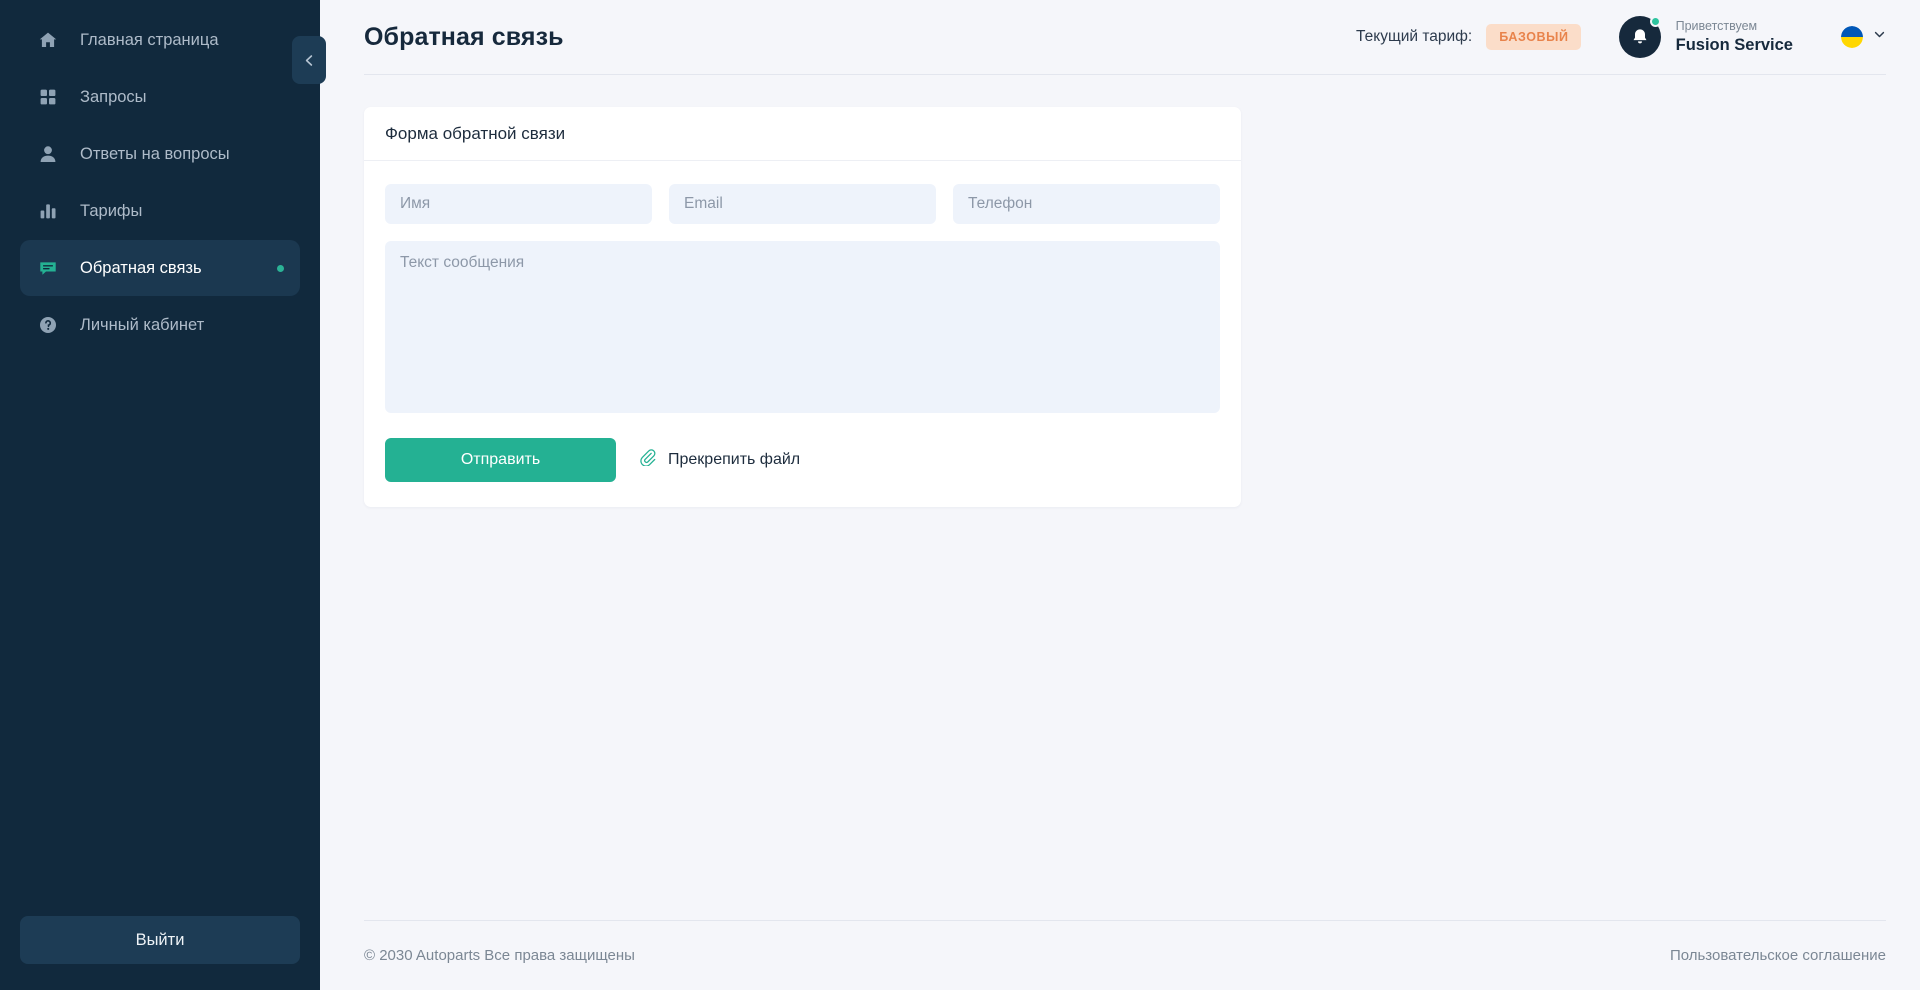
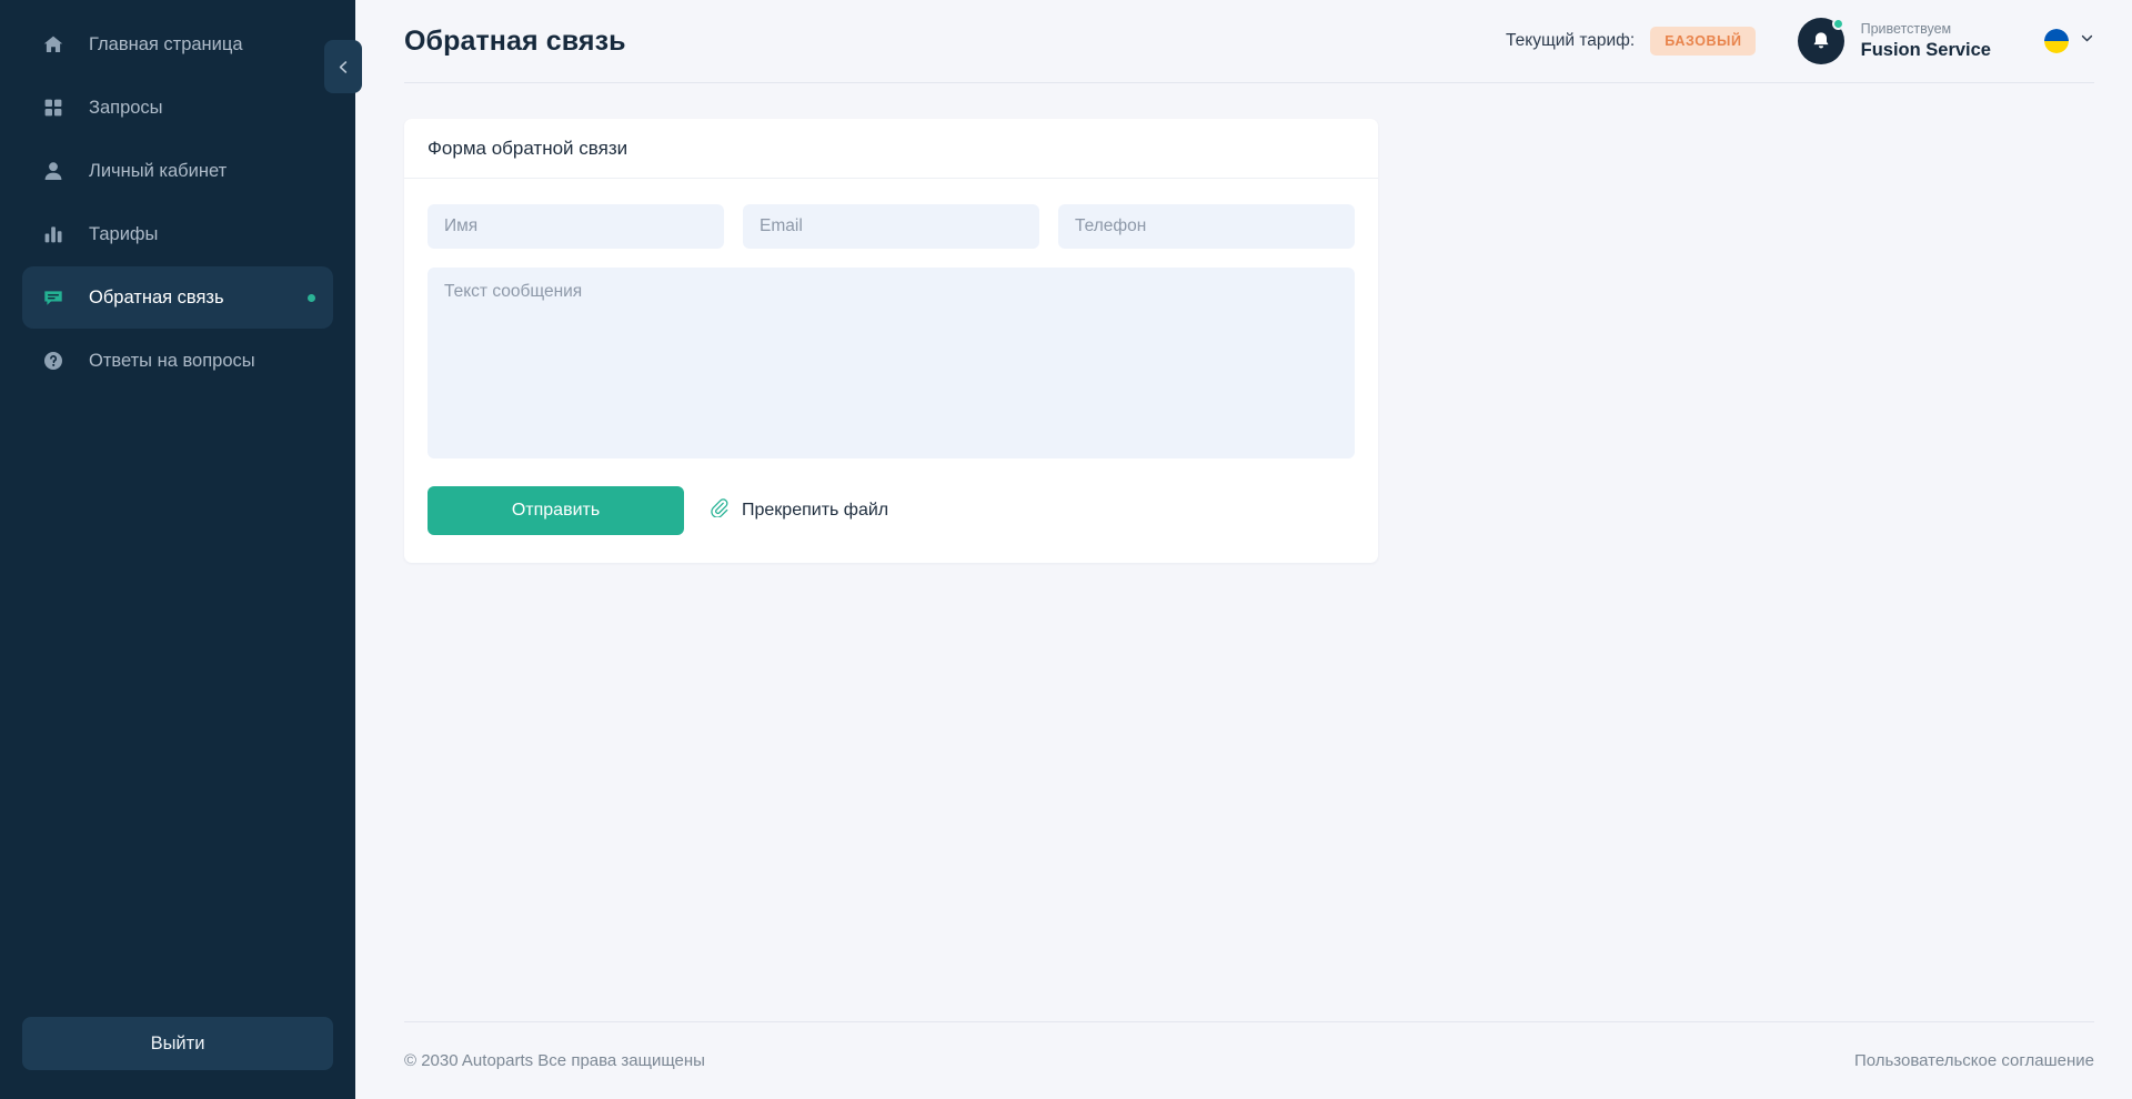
  Главная страница
  Запросы
- Ответы на вопросы
+ Личный кабинет
  Тарифы
  Обратная связь
- Личный кабинет
+ Ответы на вопросы
  Выйти
  Обратная связь
  Текущий тариф:
  БАЗОВЫЙ
  Приветствуем
  Fusion Service
  Форма обратной связи
  Имя
  Email
  Телефон
  Текст сообщения
  Отправить
  Прекрепить файл
  © 2030 Autoparts Все права защищены
  Пользовательское соглашение
